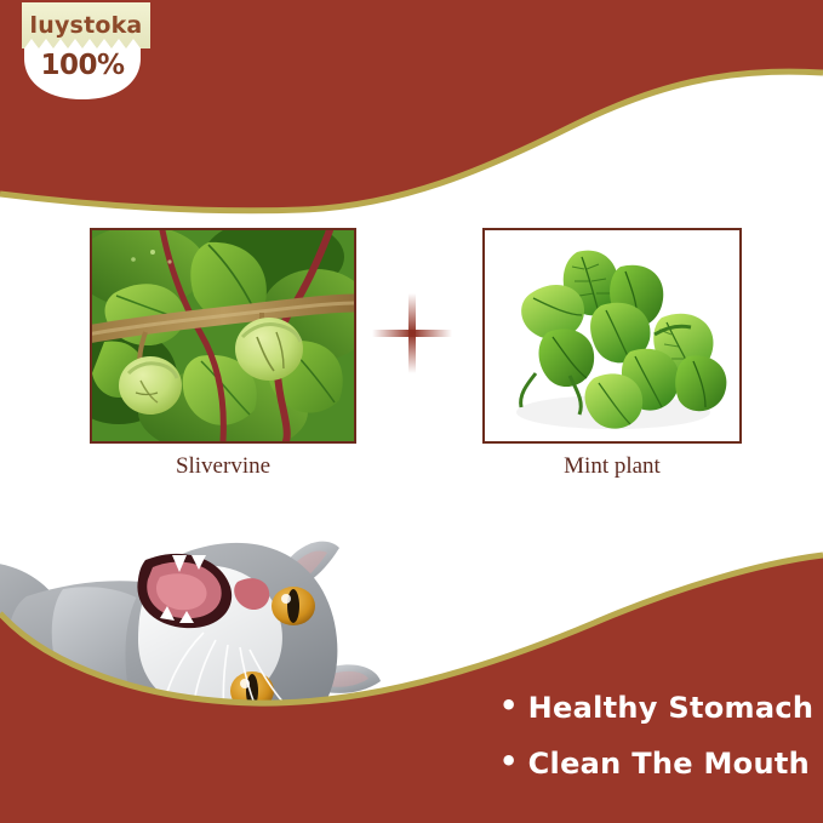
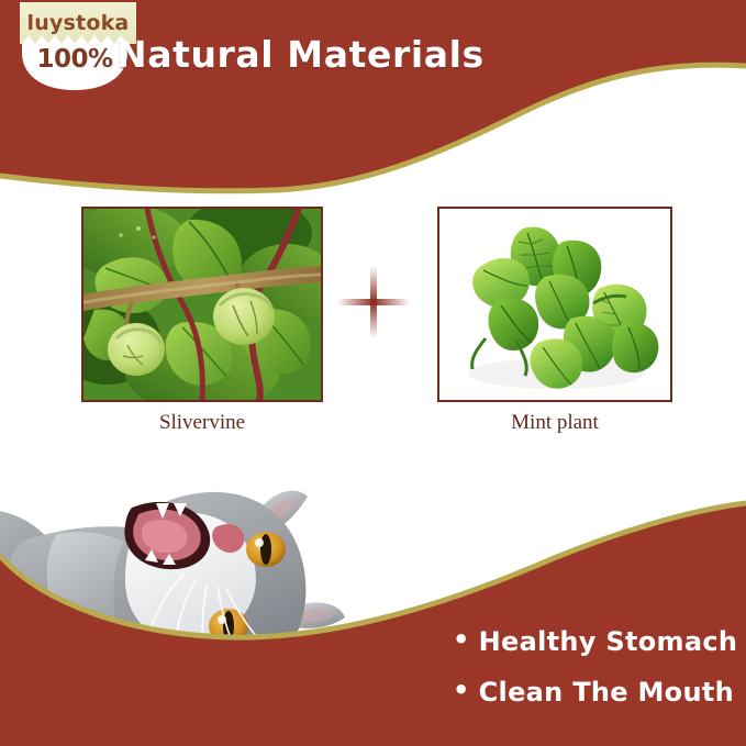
  luystoka
  100%
+ Natural Materials
  Slivervine
  Mint plant
  • Healthy Stomach
  • Clean The Mouth
